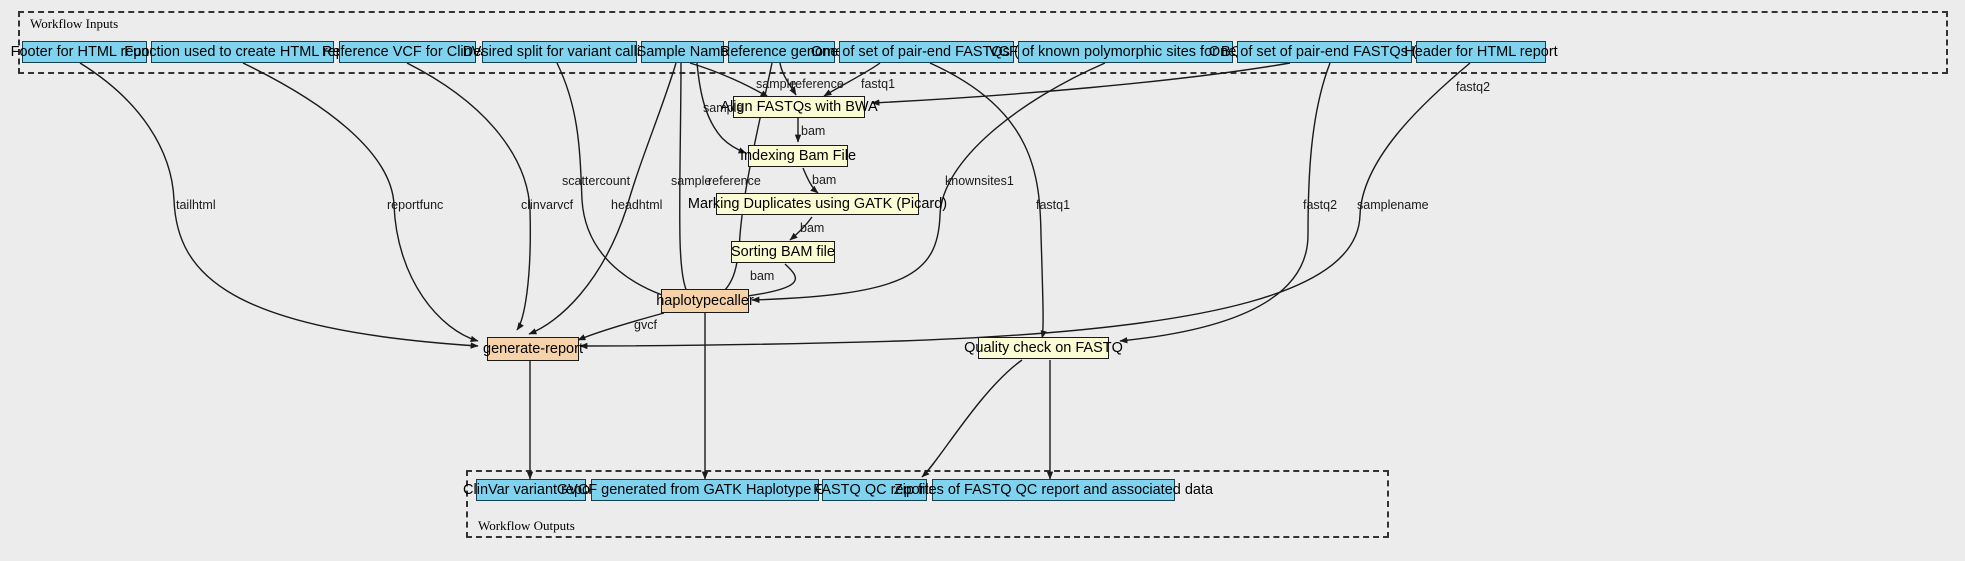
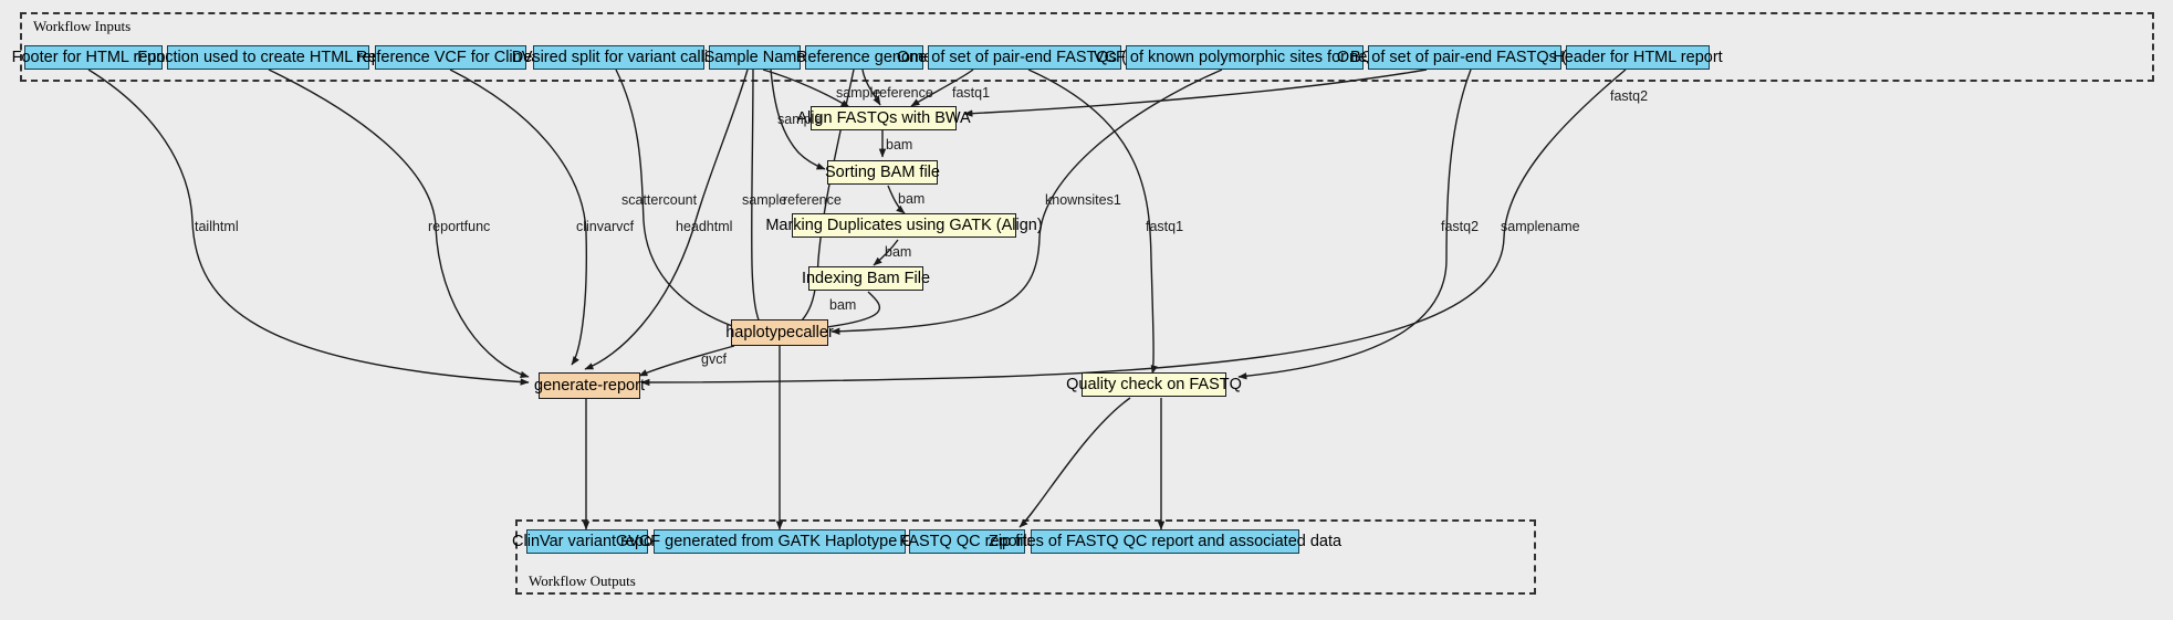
  Workflow Inputs
  Workflow Outputs
  Footer for HTML repo
  Function used to create HTML re
  Reference VCF for ClinV
  Desired split for variant calli
  Sample Name
  Reference genom
  One of set of pair-end FASTQs (
  VCF of known polymorphic sites for B
  One of set of pair-end FASTQs (
  Header for HTML report
  Align FASTQs with BWA
- Indexing Bam File
+ Sorting BAM file
- Marking Duplicates using GATK (Picard)
+ Marking Duplicates using GATK (Align)
- Sorting BAM file
+ Indexing Bam File
  Quality check on FASTQ
  haplotypecaller
  generate-report
  ClinVar variant repo
  GVCF generated from GATK Haplotype C
  FASTQ QC report
  Zip files of FASTQ QC report and associated data
  sample
  reference
  fastq1
  fastq2
  sample
  bam
  bam
  bam
  bam
  tailhtml
  reportfunc
  clinvarvcf
  scattercount
  headhtml
  sample
  reference
  knownsites1
  fastq1
  fastq2
  samplename
  gvcf
